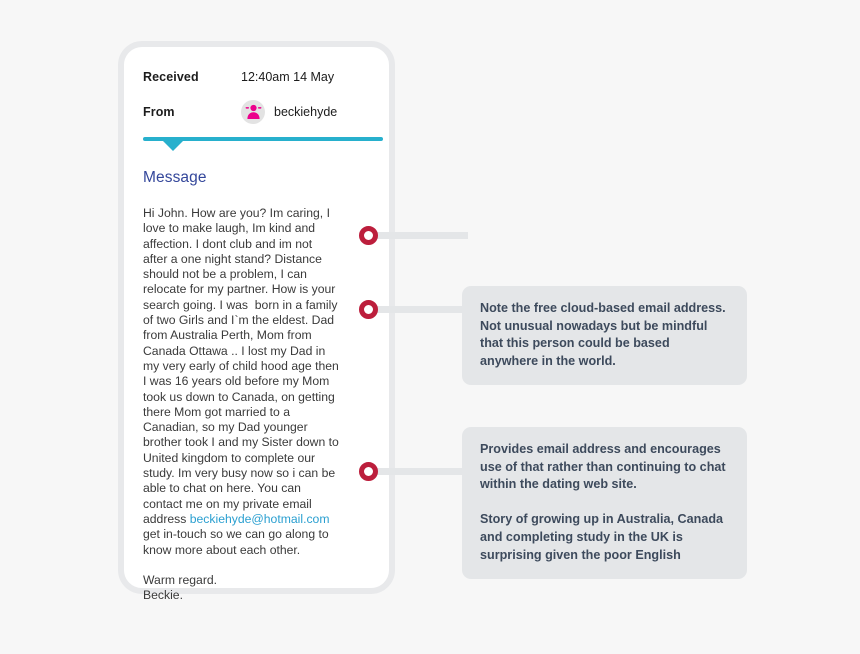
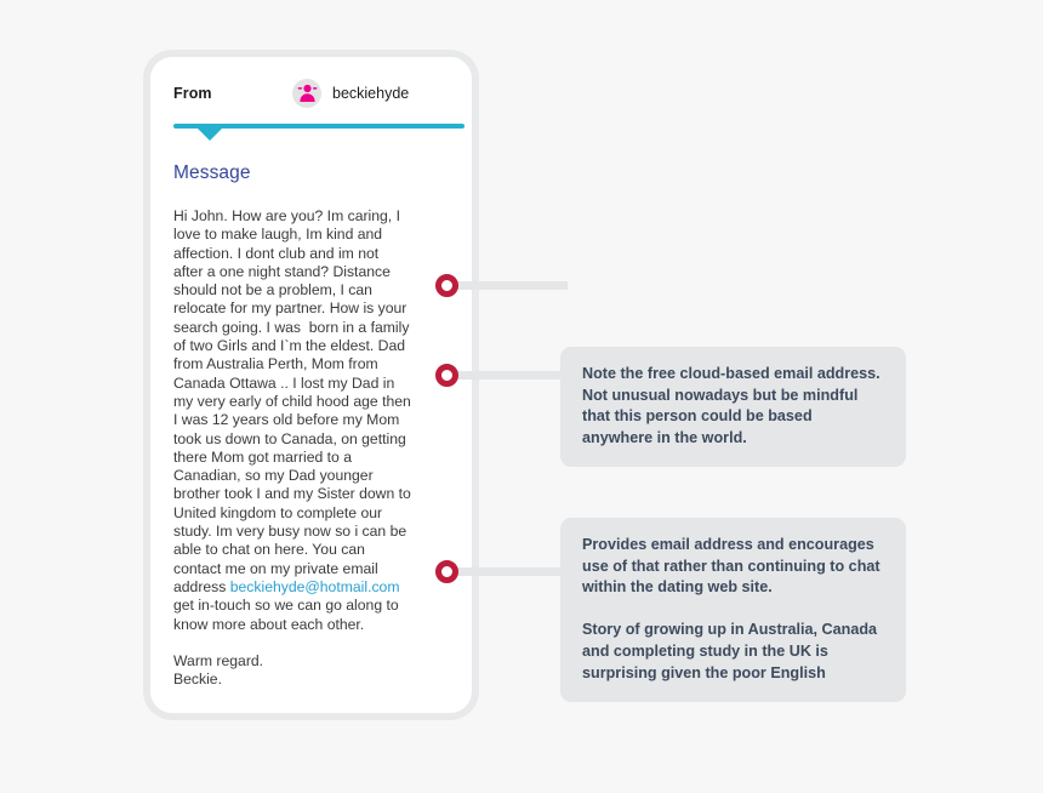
- Received
- 12:40am 14 May
  From
  beckiehyde
  Message
- Hi John. How are you? Im caring, I love to make laugh, Im kind and affection. I dont club and im not after a one night stand? Distance should not be a problem, I can relocate for my partner. How is your search going. I was born in a family of two Girls and I`m the eldest. Dad from Australia Perth, Mom from Canada Ottawa .. I lost my Dad in my very early of child hood age then I was 16 years old before my Mom took us down to Canada, on getting there Mom got married to a Canadian, so my Dad younger brother took I and my Sister down to United kingdom to complete our study. Im very busy now so i can be able to chat on here. You can contact me on my private email address beckiehyde@hotmail.com get in-touch so we can go along to know more about each other.
+ Hi John. How are you? Im caring, I love to make laugh, Im kind and affection. I dont club and im not after a one night stand? Distance should not be a problem, I can relocate for my partner. How is your search going. I was born in a family of two Girls and I`m the eldest. Dad from Australia Perth, Mom from Canada Ottawa .. I lost my Dad in my very early of child hood age then I was 12 years old before my Mom took us down to Canada, on getting there Mom got married to a Canadian, so my Dad younger brother took I and my Sister down to United kingdom to complete our study. Im very busy now so i can be able to chat on here. You can contact me on my private email address beckiehyde@hotmail.com get in-touch so we can go along to know more about each other.
  Warm regard.
  Beckie.
  Note the free cloud-based email address. Not unusual nowadays but be mindful that this person could be based anywhere in the world.
  Provides email address and encourages use of that rather than continuing to chat within the dating web site.
  Story of growing up in Australia, Canada and completing study in the UK is surprising given the poor English
